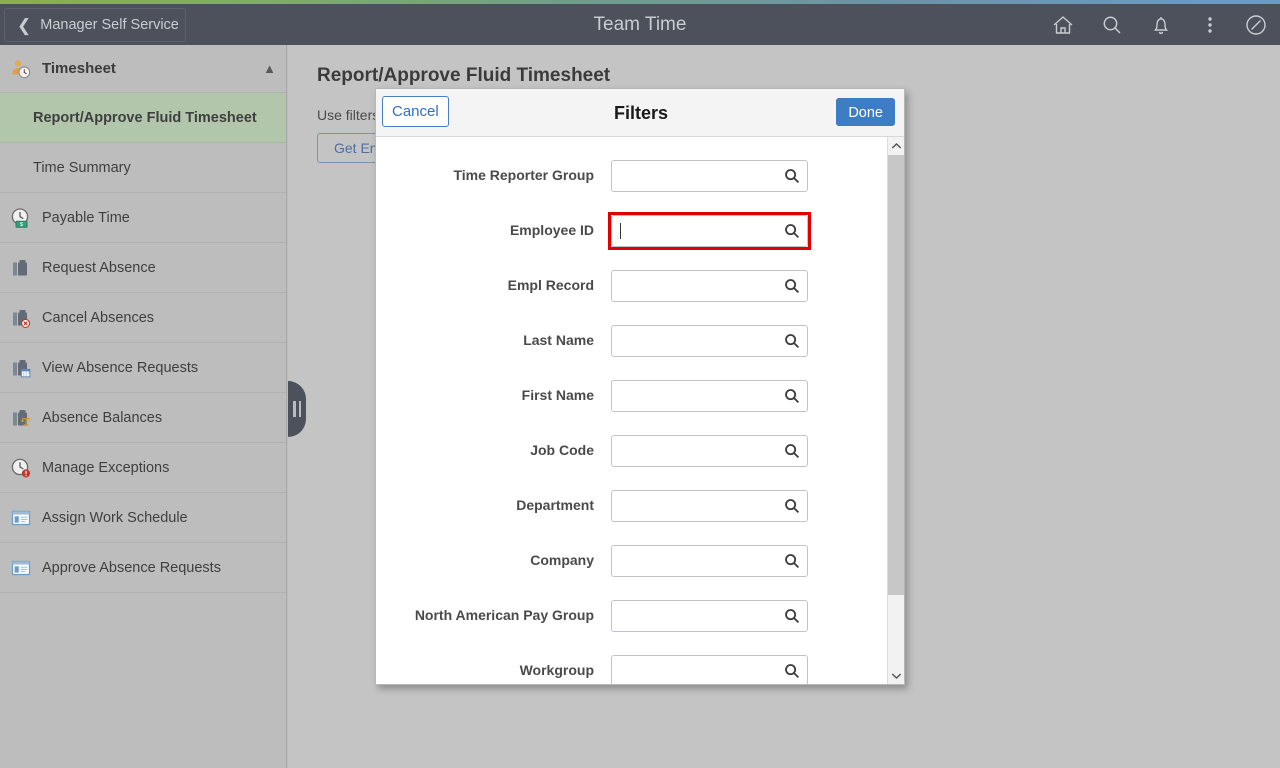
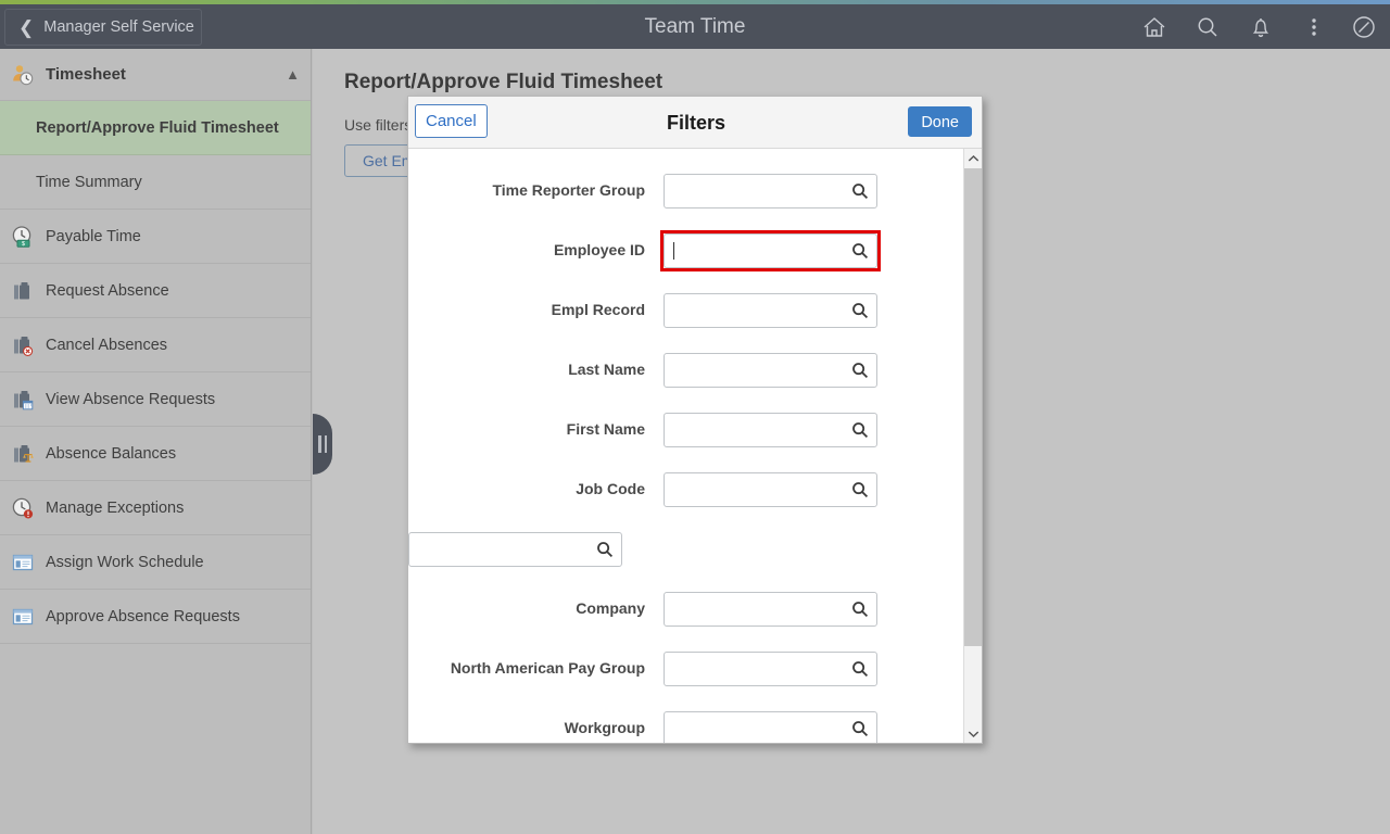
  ❮
  Manager Self Service
  Team Time
  Timesheet
  ▲
  Report/Approve Fluid Timesheet
  Time Summary
  Payable Time
  Request Absence
  Cancel Absences
  View Absence Requests
  Absence Balances
  Manage Exceptions
  Assign Work Schedule
  Approve Absence Requests
  Report/Approve Fluid Timesheet
  Cancel
  Filters
  Done
  Time Reporter Group
  Employee ID
  Empl Record
  Last Name
  First Name
  Job Code
- Department
  Company
  North American Pay Group
  Workgroup
